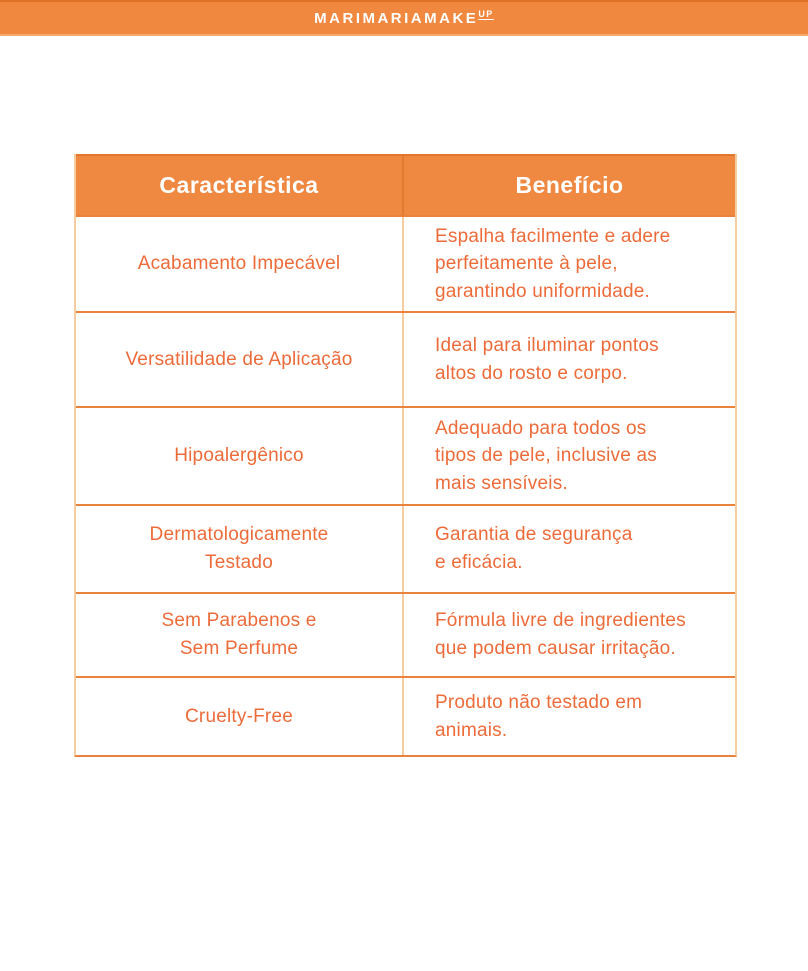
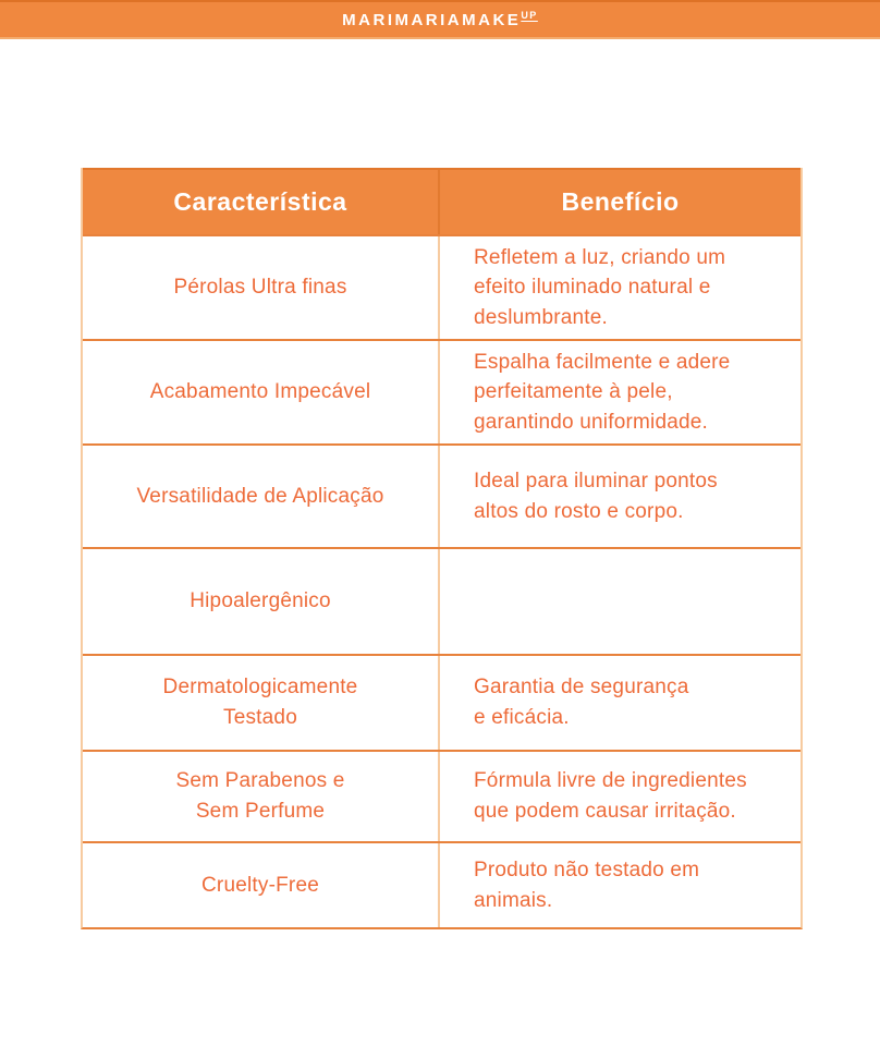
  MARIMARIAMAKEUP
  Característica
  Benefício
+ Pérolas Ultra finas
+ Refletem a luz, criando um
+ efeito iluminado natural e
+ deslumbrante.
  Acabamento Impecável
  Espalha facilmente e adere
  perfeitamente à pele,
  garantindo uniformidade.
  Versatilidade de Aplicação
  Ideal para iluminar pontos
  altos do rosto e corpo.
  Hipoalergênico
- Adequado para todos os
- tipos de pele, inclusive as
- mais sensíveis.
  Dermatologicamente
  Testado
  Garantia de segurança
  e eficácia.
  Sem Parabenos e
  Sem Perfume
  Fórmula livre de ingredientes
  que podem causar irritação.
  Cruelty-Free
  Produto não testado em
  animais.
